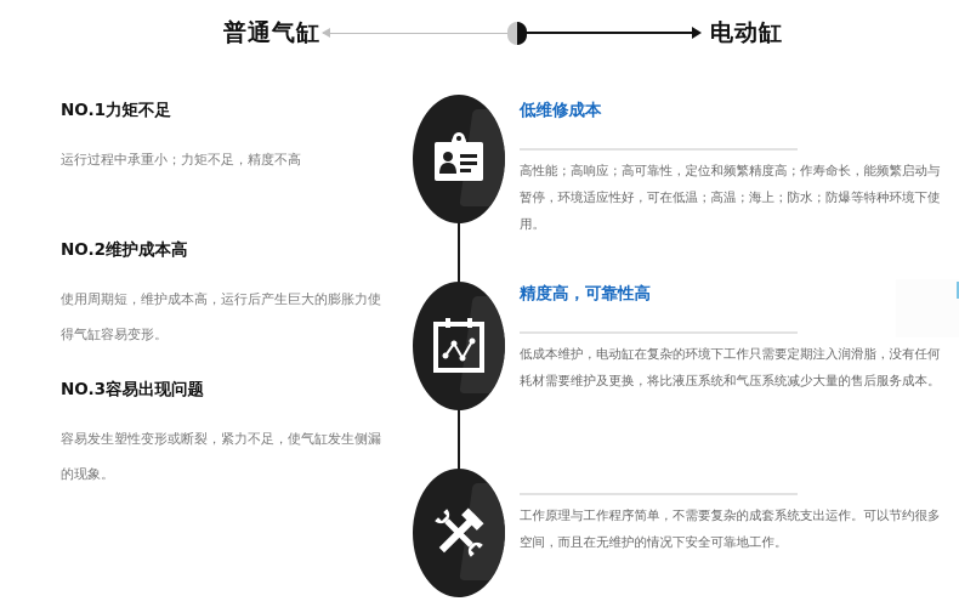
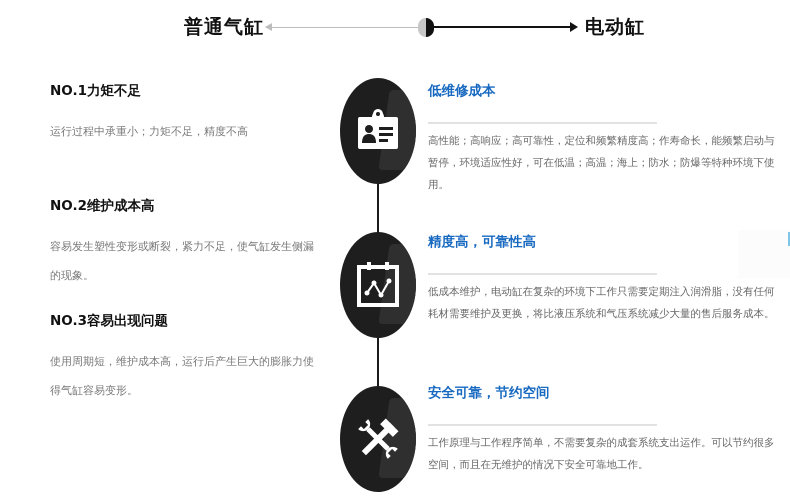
  普通气缸
  电动缸
  NO.1力矩不足
  运行过程中承重小；力矩不足，精度不高
  NO.2维护成本高
- 使用周期短，维护成本高，运行后产生巨大的膨胀力使得气缸容易变形。
+ 容易发生塑性变形或断裂，紧力不足，使气缸发生侧漏的现象。
  NO.3容易出现问题
- 容易发生塑性变形或断裂，紧力不足，使气缸发生侧漏的现象。
+ 使用周期短，维护成本高，运行后产生巨大的膨胀力使得气缸容易变形。
  低维修成本
  高性能；高响应；高可靠性，定位和频繁精度高；作寿命长，能频繁启动与暂停，环境适应性好，可在低温；高温；海上；防水；防爆等特种环境下使用。
  精度高，可靠性高
  低成本维护，电动缸在复杂的环境下工作只需要定期注入润滑脂，没有任何耗材需要维护及更换，将比液压系统和气压系统减少大量的售后服务成本。
+ 安全可靠，节约空间
  工作原理与工作程序简单，不需要复杂的成套系统支出运作。可以节约很多空间，而且在无维护的情况下安全可靠地工作。
